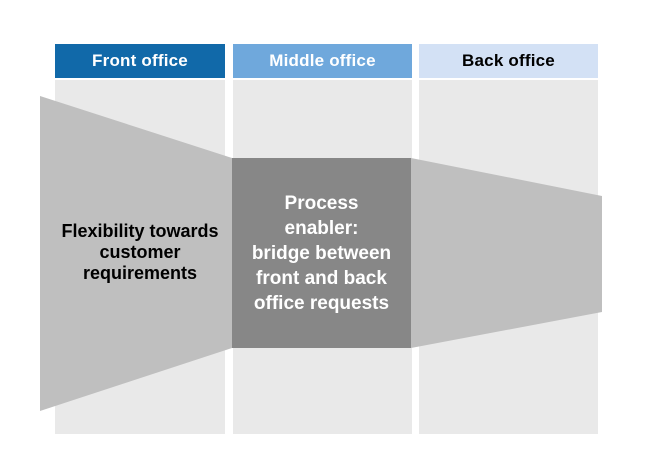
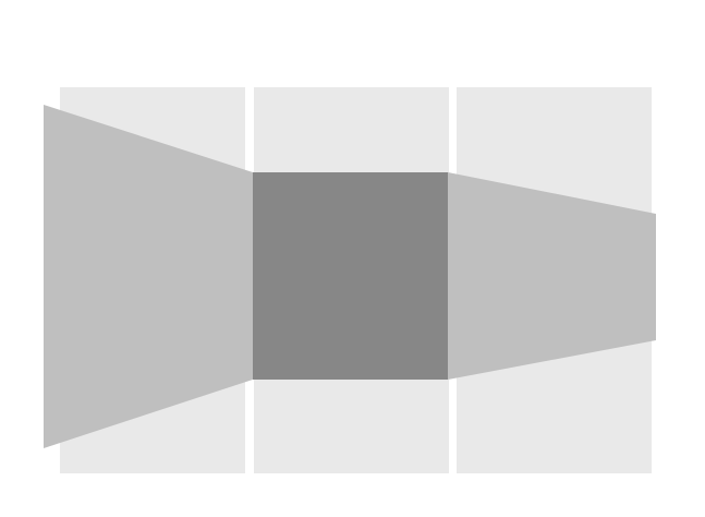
- Front office
- Middle office
- Back office
- Flexibility towards
- customer
- requirements
- Process
- enabler:
- bridge between
- front and back
- office requests
